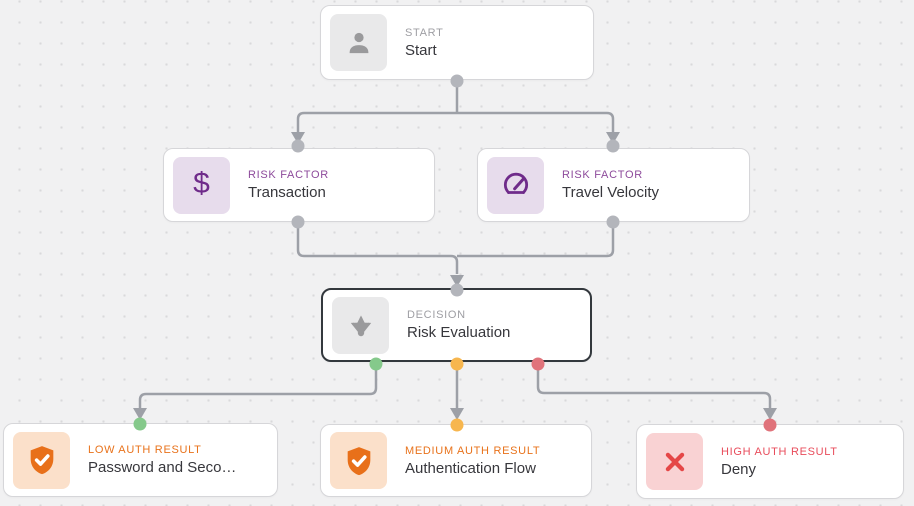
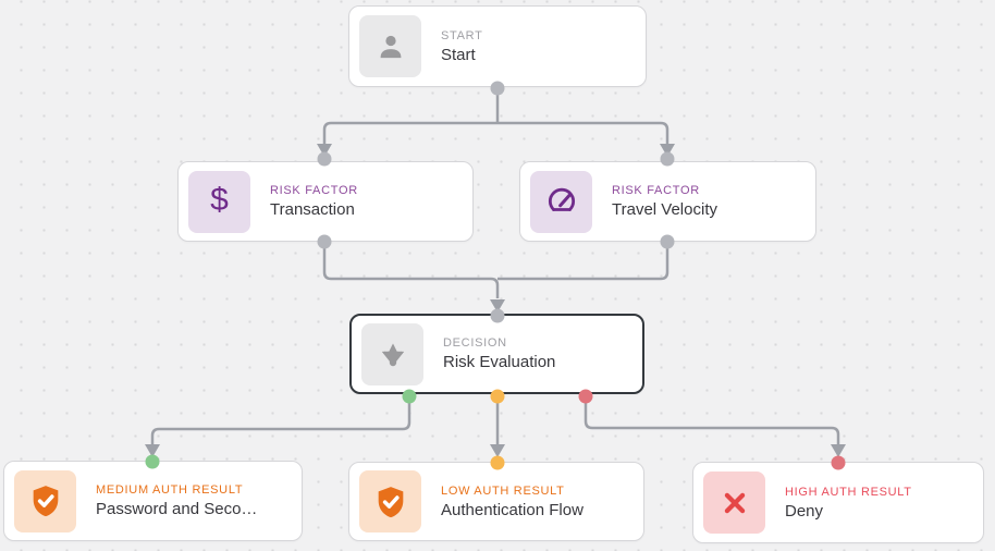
  START
  Start
  $
  RISK FACTOR
  Transaction
  RISK FACTOR
  Travel Velocity
  DECISION
  Risk Evaluation
- LOW AUTH RESULT
+ MEDIUM AUTH RESULT
  Password and Seco…
- MEDIUM AUTH RESULT
+ LOW AUTH RESULT
  Authentication Flow
  HIGH AUTH RESULT
  Deny
